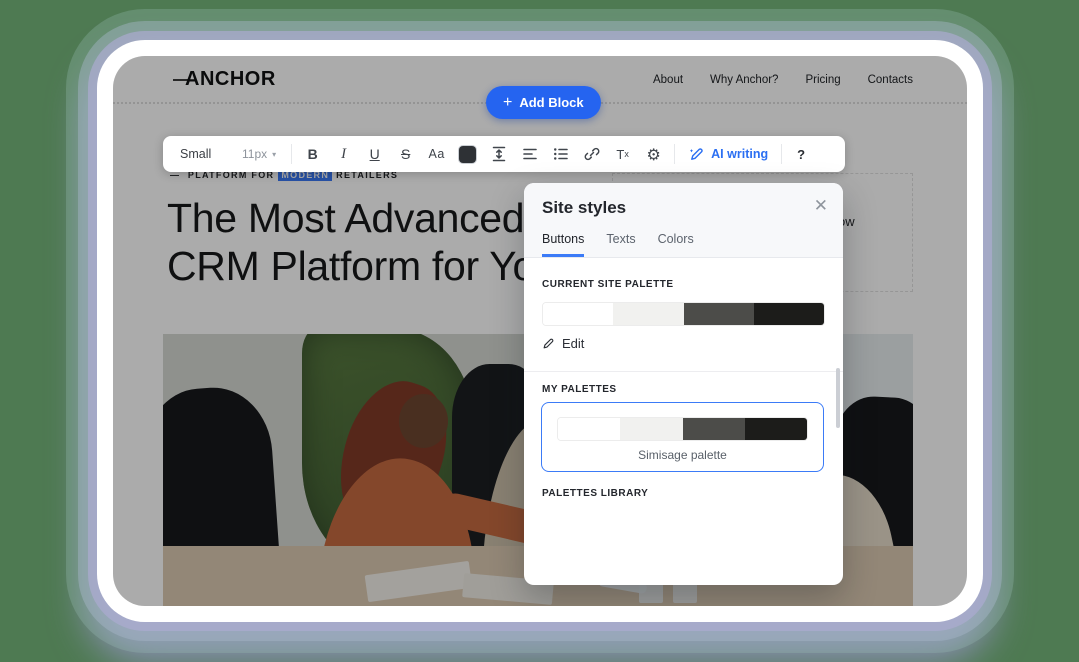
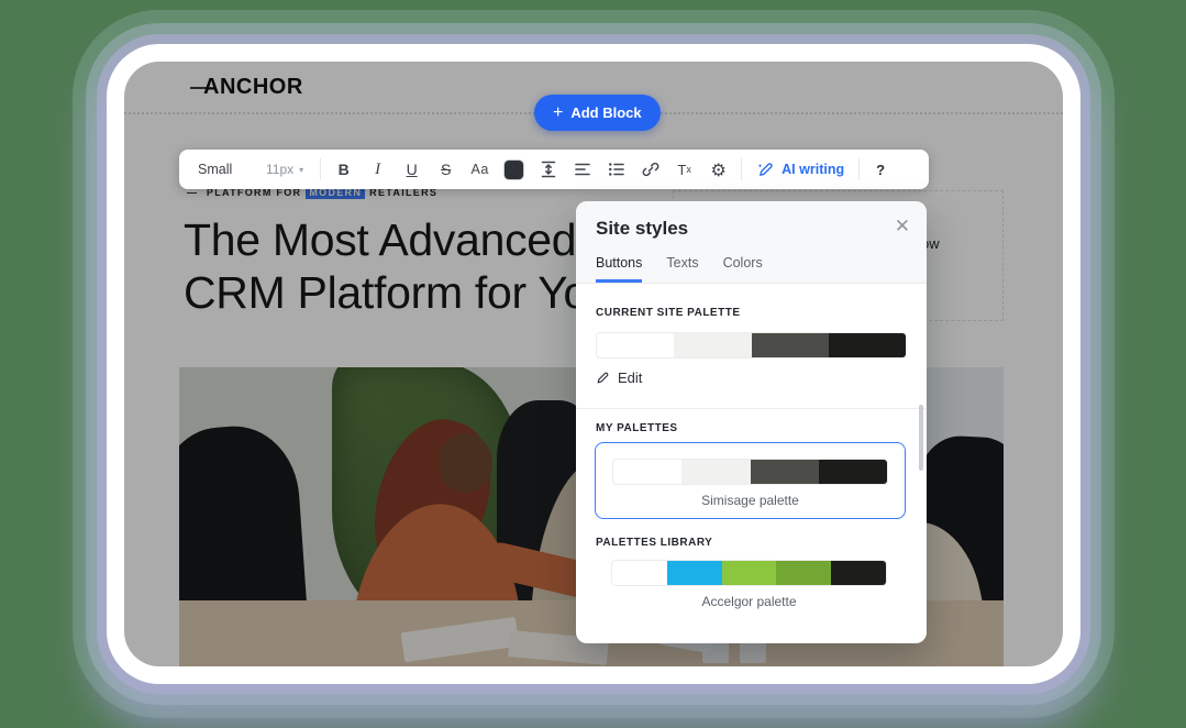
  ANCHOR
- About
- Why Anchor?
- Pricing
- Contacts
  — PLATFORM FOR MODERN RETAILERS
  The Most Advanced
  CRM Platform for Y
  +
  Add Block
  Small
  11px
  ▾
  B
  I
  U
  S
  Aa
  T
  x
  ⚙
  AI writing
  ?
  Site styles
  ✕
  Buttons
  Texts
  Colors
  CURRENT SITE PALETTE
  Edit
  MY PALETTES
  Simisage palette
  PALETTES LIBRARY
+ Accelgor palette
